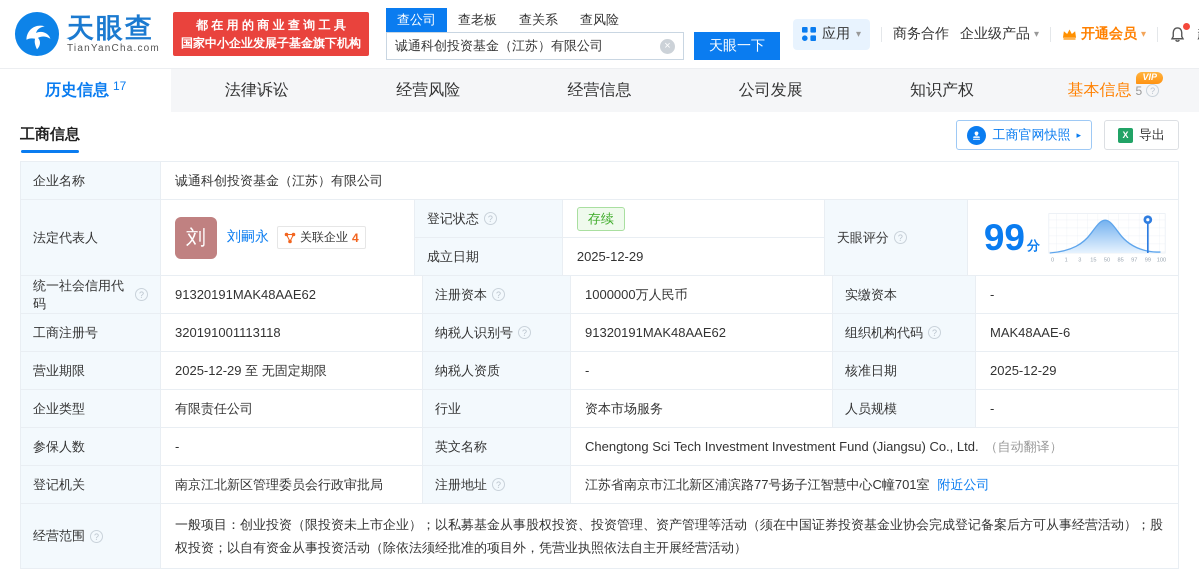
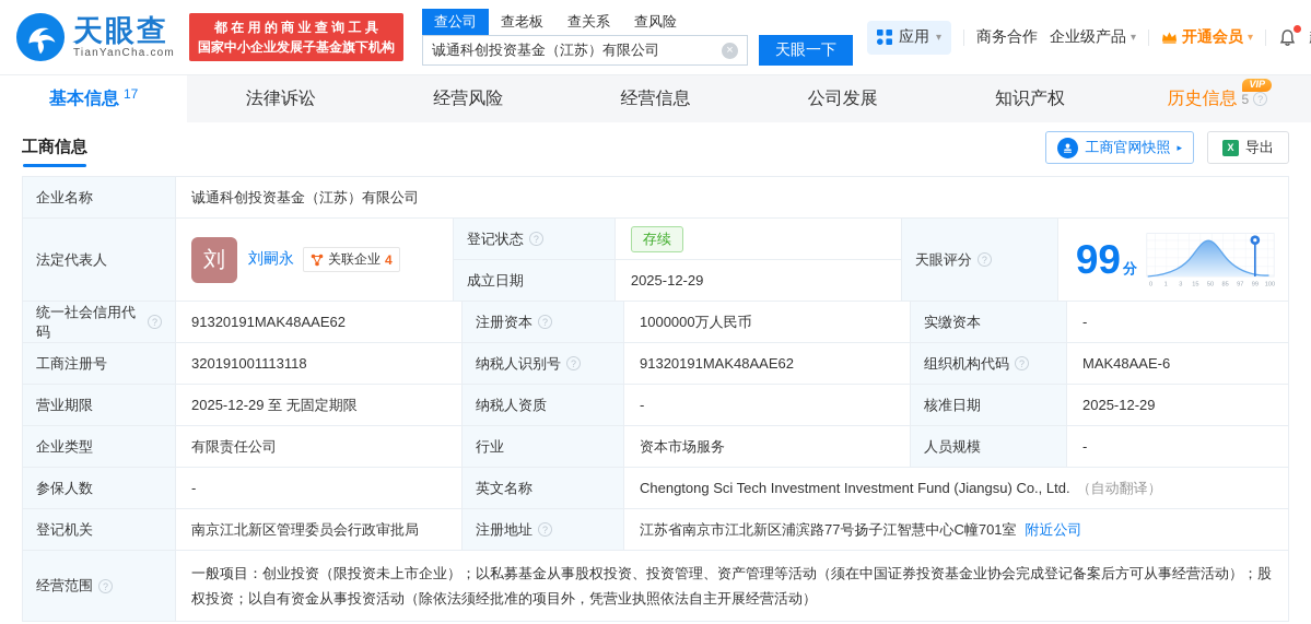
  天眼查
  TianYanCha.com
  都 在 用 的 商 业 查 询 工 具
  国家中小企业发展子基金旗下机构
  查公司
  查老板
  查关系
  查风险
  诚通科创投资基金（江苏）有限公司
  ×
  天眼一下
  应用
  ▾
  商务合作
  企业级产品
  ▾
  开通会员
  ▾
- 历史信息
+ 基本信息
  17
  法律诉讼
  经营风险
  经营信息
  公司发展
  知识产权
  VIP
- 基本信息
+ 历史信息
  5
  工商信息
  工商官网快照
  ▸
  X
  导出
  企业名称
  诚通科创投资基金（江苏）有限公司
  法定代表人
  刘
  刘嗣永
  关联企业
  4
  登记状态
  存续
  成立日期
  2025-12-29
  天眼评分
  99
  分
  统一社会信用代码
  91320191MAK48AAE62
  注册资本
  1000000万人民币
  实缴资本
  -
  工商注册号
  320191001113118
  纳税人识别号
  91320191MAK48AAE62
  组织机构代码
  MAK48AAE-6
  营业期限
  2025-12-29 至 无固定期限
  纳税人资质
  -
  核准日期
  2025-12-29
  企业类型
  有限责任公司
  行业
  资本市场服务
  人员规模
  -
  参保人数
  -
  英文名称
  Chengtong Sci Tech Investment Investment Fund (Jiangsu) Co., Ltd.
  （自动翻译）
  登记机关
  南京江北新区管理委员会行政审批局
  注册地址
  江苏省南京市江北新区浦滨路77号扬子江智慧中心C幢701室
  附近公司
  经营范围
  一般项目：创业投资（限投资未上市企业）；以私募基金从事股权投资、投资管理、资产管理等活动（须在中国证券投资基金业协会完成登记备案后方可从事经营活动）；股权投资；以自有资金从事投资活动（除依法须经批准的项目外，凭营业执照依法自主开展经营活动）
